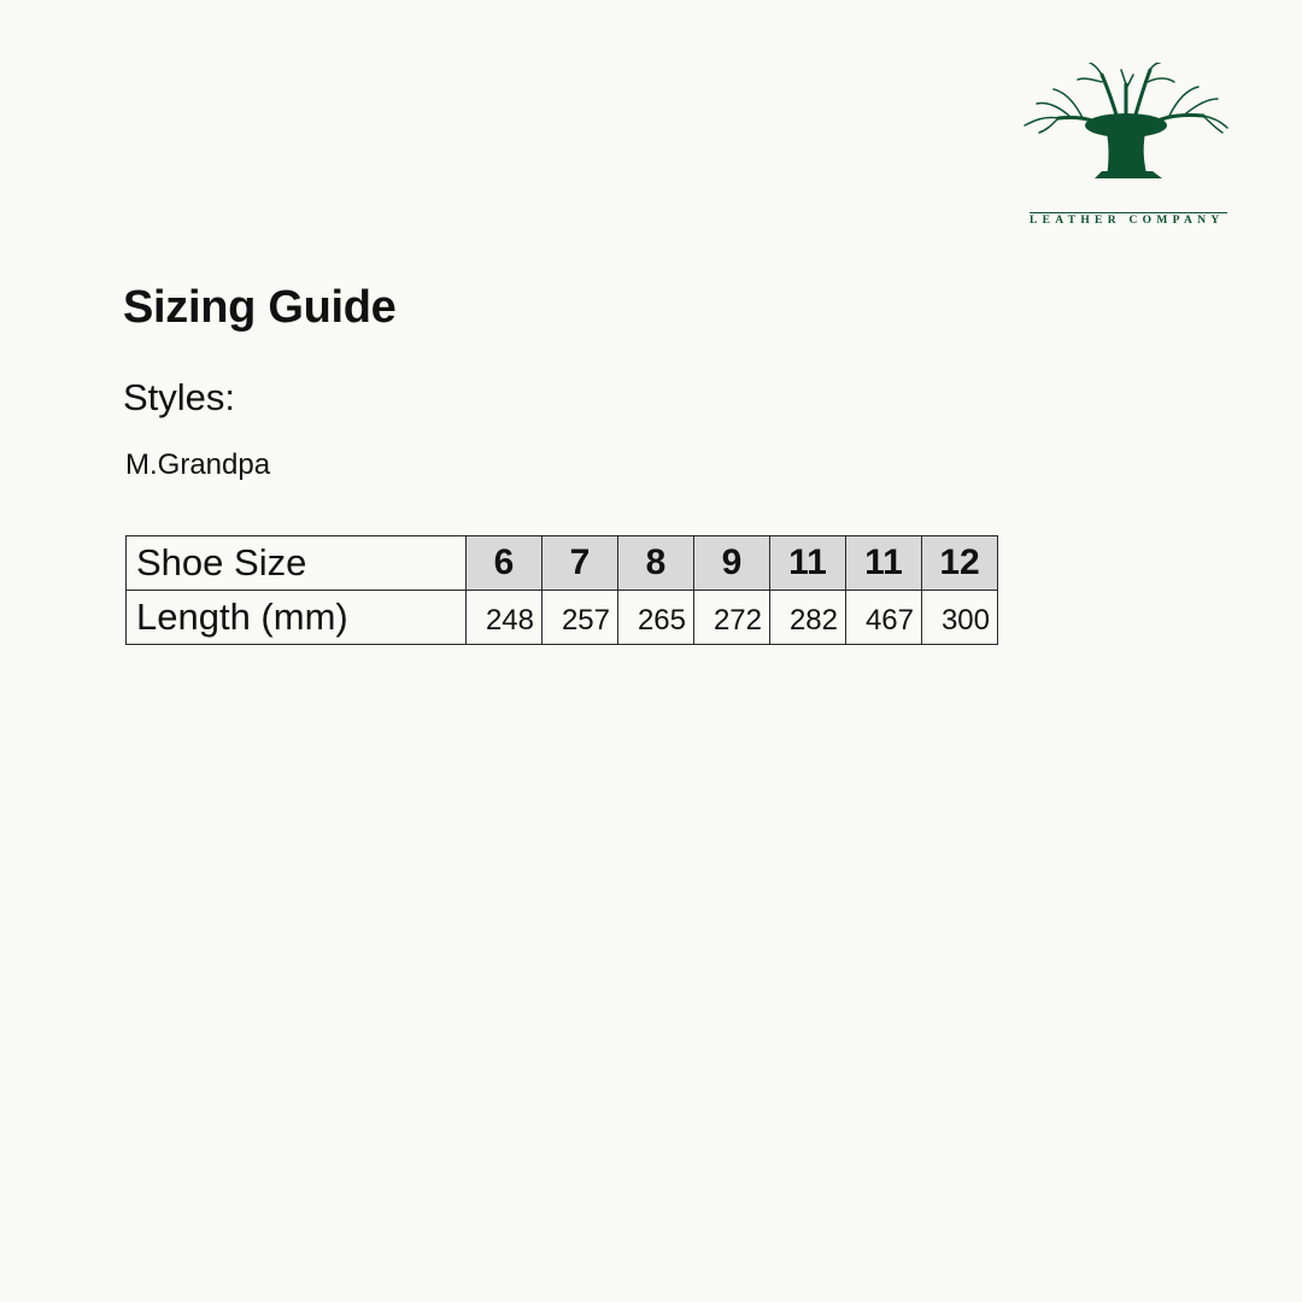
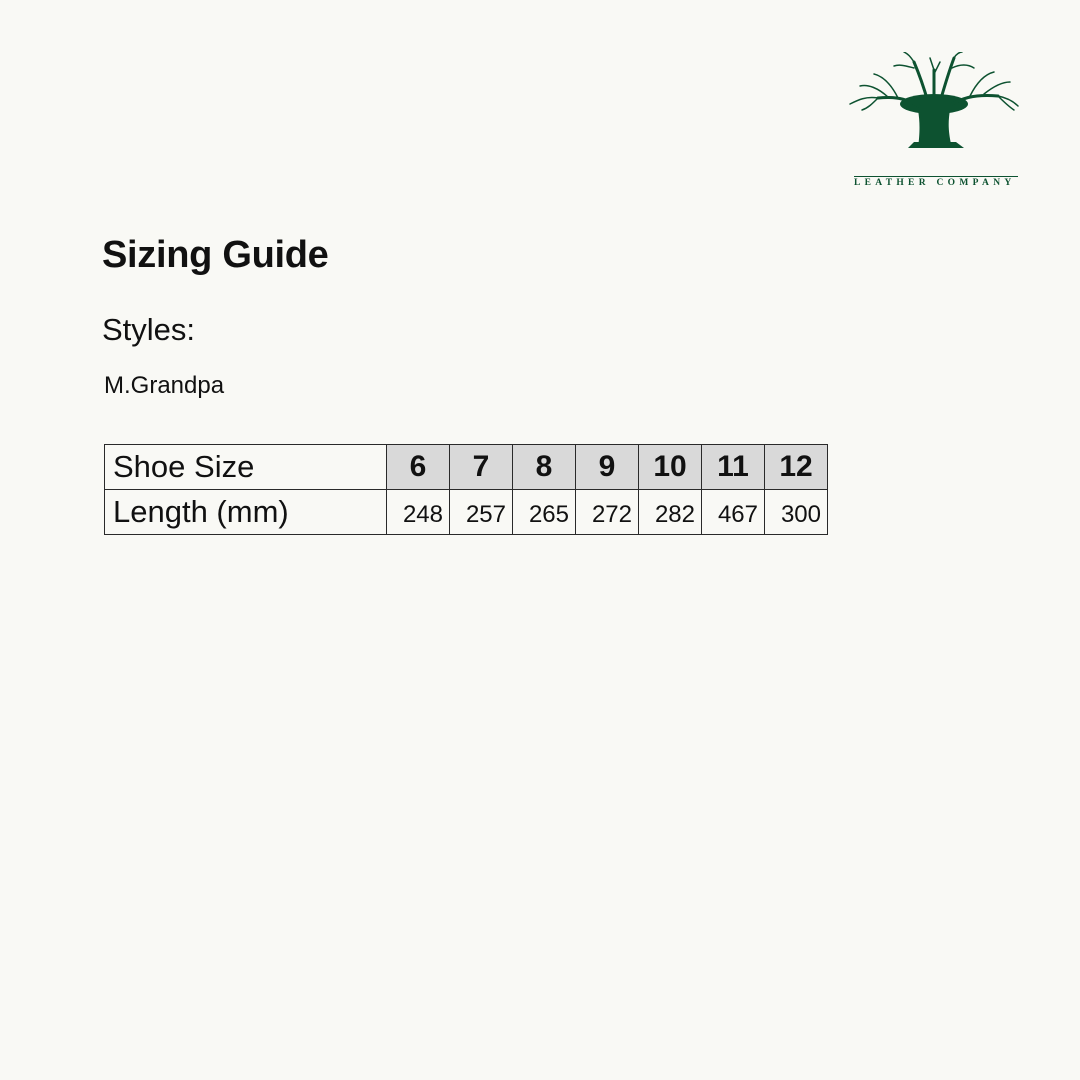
  LEATHER COMPANY
  Sizing Guide
  Styles:
  M.Grandpa
- Shoe Size	6	7	8	9	11	11	12
+ Shoe Size	6	7	8	9	10	11	12
  Length (mm)	248	257	265	272	282	467	300
